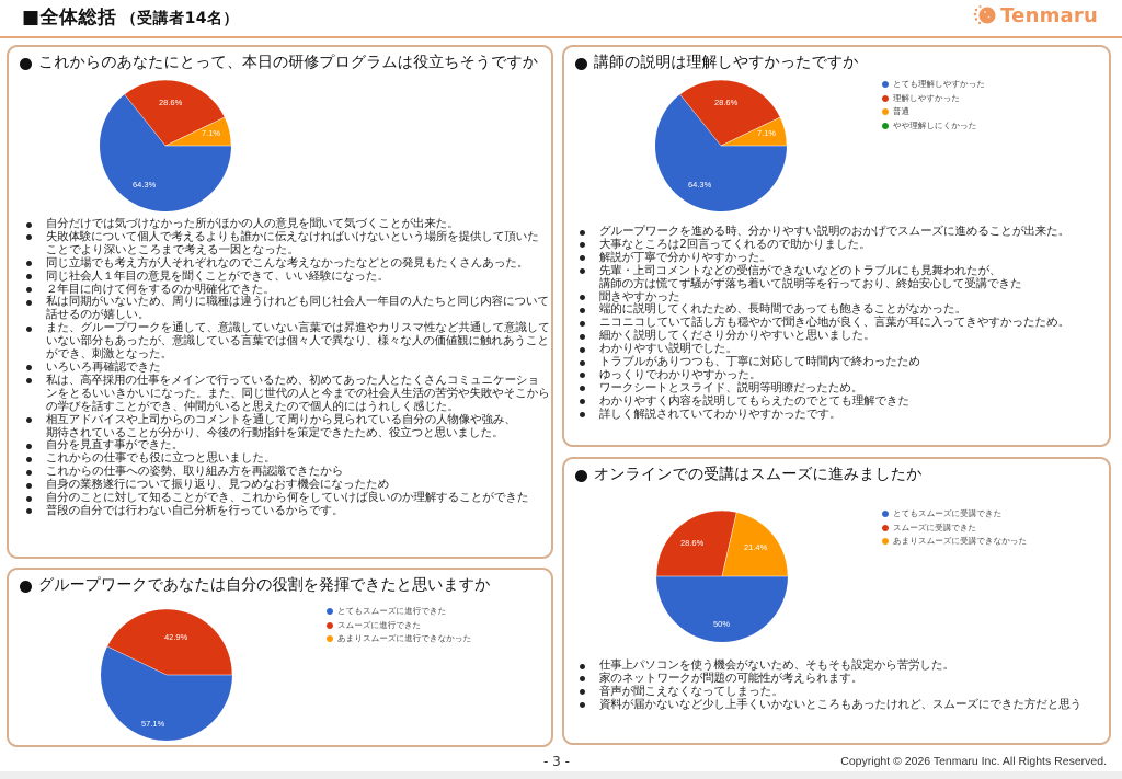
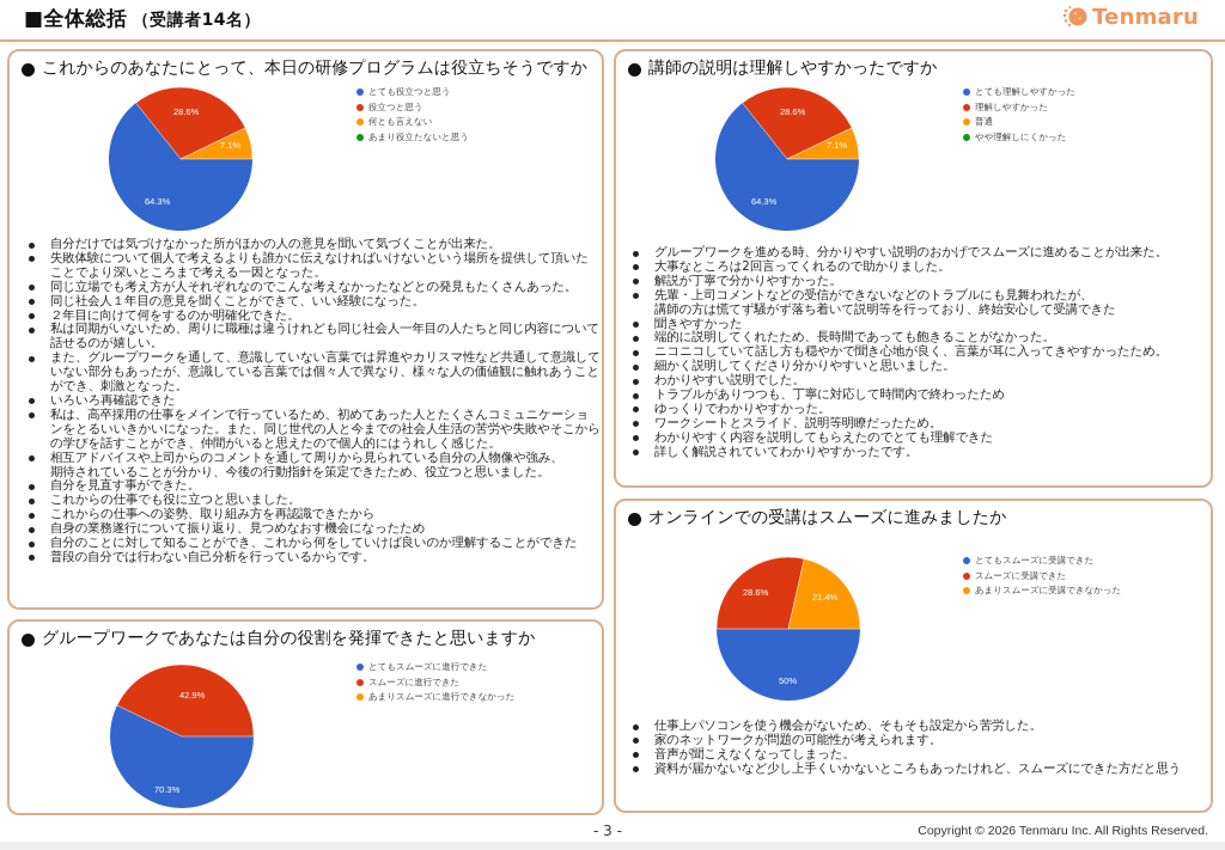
  ■全体総括 （受講者14名）
  Tenmaru
  これからのあなたにとって、本日の研修プログラムは役立ちそうですか
  64.3%
  28.6%
  7.1%
+ とても役立つと思う
+ 役立つと思う
+ 何とも言えない
+ あまり役立たないと思う
  自分だけでは気づけなかった所がほかの人の意見を聞いて気づくことが出来た。
  失敗体験について個人で考えるよりも誰かに伝えなければいけないという場所を提供して頂いたことでより深いところまで考える一因となった。
  同じ立場でも考え方が人それぞれなのでこんな考えなかったなどとの発見もたくさんあった。
  同じ社会人１年目の意見を聞くことができて、いい経験になった。
  ２年目に向けて何をするのか明確化できた。
  私は同期がいないため、周りに職種は違うけれども同じ社会人一年目の人たちと同じ内容について話せるのが嬉しい。
  また、グループワークを通して、意識していない言葉では昇進やカリスマ性など共通して意識していない部分もあったが、意識している言葉では個々人で異なり、様々な人の価値観に触れあうことができ、刺激となった。
  いろいろ再確認できた
  私は、高卒採用の仕事をメインで行っているため、初めてあった人とたくさんコミュニケーションをとるいいきかいになった。また、同じ世代の人と今までの社会人生活の苦労や失敗やそこからの学びを話すことができ、仲間がいると思えたので個人的にはうれしく感じた。
  相互アドバイスや上司からのコメントを通して周りから見られている自分の人物像や強み、
  期待されていることが分かり、今後の行動指針を策定できたため、役立つと思いました。
  自分を見直す事ができた。
  これからの仕事でも役に立つと思いました。
  これからの仕事への姿勢、取り組み方を再認識できたから
  自身の業務遂行について振り返り、見つめなおす機会になったため
  自分のことに対して知ることができ、これから何をしていけば良いのか理解することができた
  普段の自分では行わない自己分析を行っているからです。
  グループワークであなたは自分の役割を発揮できたと思いますか
- 57.1%
+ 70.3%
  42.9%
  とてもスムーズに進行できた
  スムーズに進行できた
  あまりスムーズに進行できなかった
  講師の説明は理解しやすかったですか
  64.3%
  28.6%
  7.1%
  とても理解しやすかった
  理解しやすかった
  普通
  やや理解しにくかった
  グループワークを進める時、分かりやすい説明のおかげでスムーズに進めることが出来た。
  大事なところは2回言ってくれるので助かりました。
  解説が丁寧で分かりやすかった。
  先輩・上司コメントなどの受信ができないなどのトラブルにも見舞われたが、
  講師の方は慌てず騒がず落ち着いて説明等を行っており、終始安心して受講できた
  聞きやすかった
  端的に説明してくれたため、長時間であっても飽きることがなかった。
  ニコニコしていて話し方も穏やかで聞き心地が良く、言葉が耳に入ってきやすかったため。
  細かく説明してくださり分かりやすいと思いました。
  わかりやすい説明でした。
  トラブルがありつつも、丁寧に対応して時間内で終わったため
  ゆっくりでわかりやすかった。
  ワークシートとスライド、説明等明瞭だったため。
  わかりやすく内容を説明してもらえたのでとても理解できた
  詳しく解説されていてわかりやすかったです。
  オンラインでの受講はスムーズに進みましたか
  50%
  28.6%
  21.4%
  とてもスムーズに受講できた
  スムーズに受講できた
  あまりスムーズに受講できなかった
  仕事上パソコンを使う機会がないため、そもそも設定から苦労した。
  家のネットワークが問題の可能性が考えられます。
  音声が聞こえなくなってしまった。
  資料が届かないなど少し上手くいかないところもあったけれど、スムーズにできた方だと思う
  - 3 -
  Copyright © 2026 Tenmaru Inc. All Rights Reserved.
